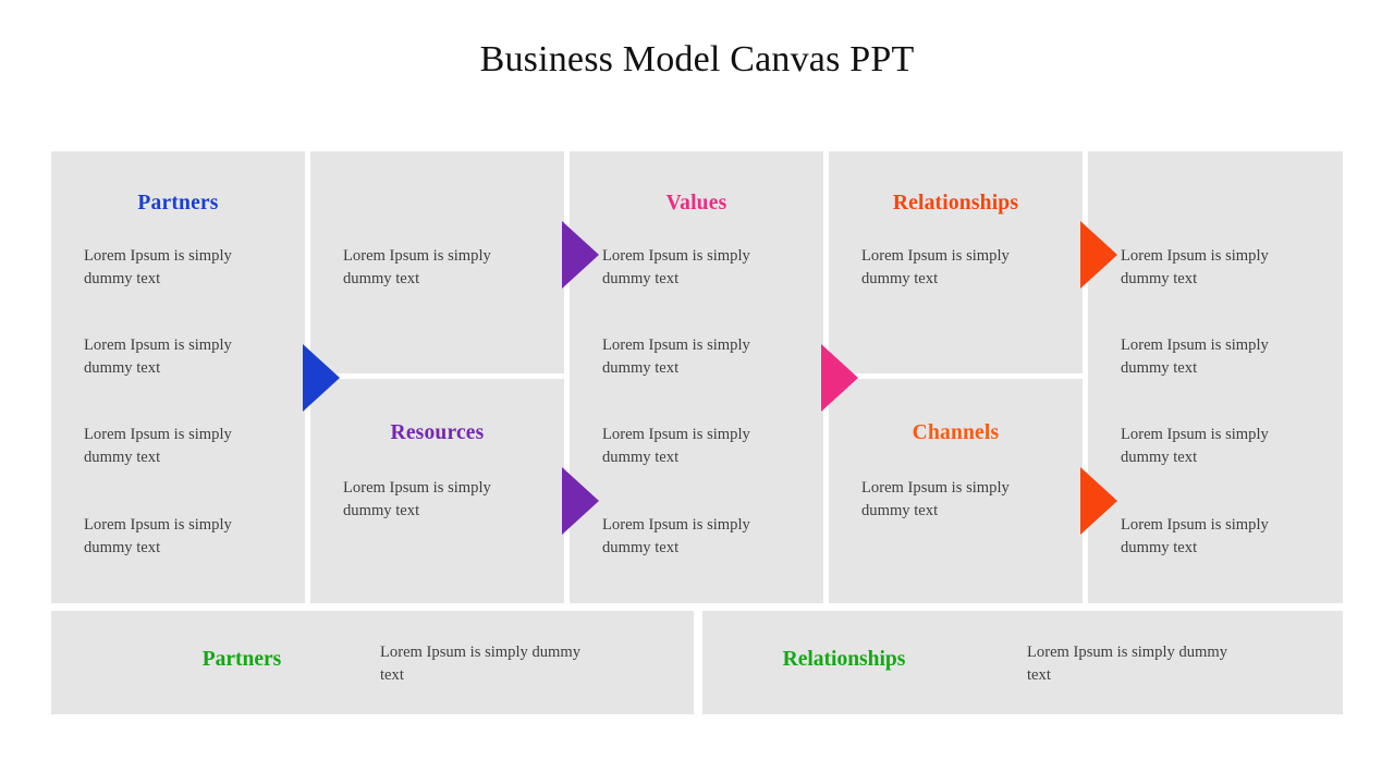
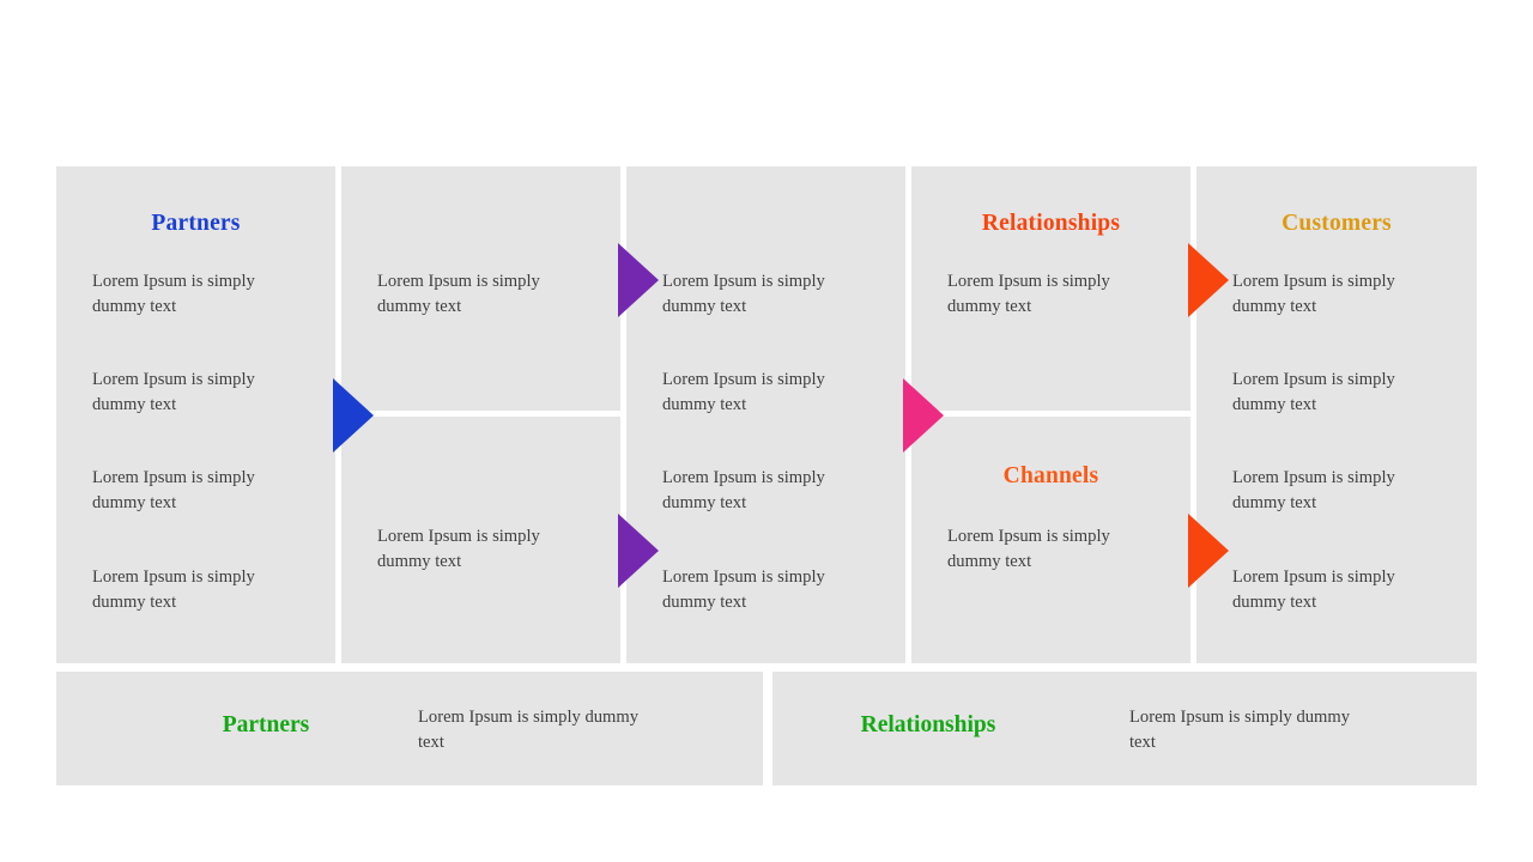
- Business Model Canvas PPT
  Partners
  Lorem Ipsum is simply dummy text
  Lorem Ipsum is simply dummy text
  Lorem Ipsum is simply dummy text
  Lorem Ipsum is simply dummy text
  Lorem Ipsum is simply dummy text
- Resources
  Lorem Ipsum is simply dummy text
- Values
  Lorem Ipsum is simply dummy text
  Lorem Ipsum is simply dummy text
  Lorem Ipsum is simply dummy text
  Lorem Ipsum is simply dummy text
  Relationships
  Lorem Ipsum is simply dummy text
  Channels
  Lorem Ipsum is simply dummy text
+ Customers
  Lorem Ipsum is simply dummy text
  Lorem Ipsum is simply dummy text
  Lorem Ipsum is simply dummy text
  Lorem Ipsum is simply dummy text
  Partners
  Lorem Ipsum is simply dummy text
  Relationships
  Lorem Ipsum is simply dummy text
